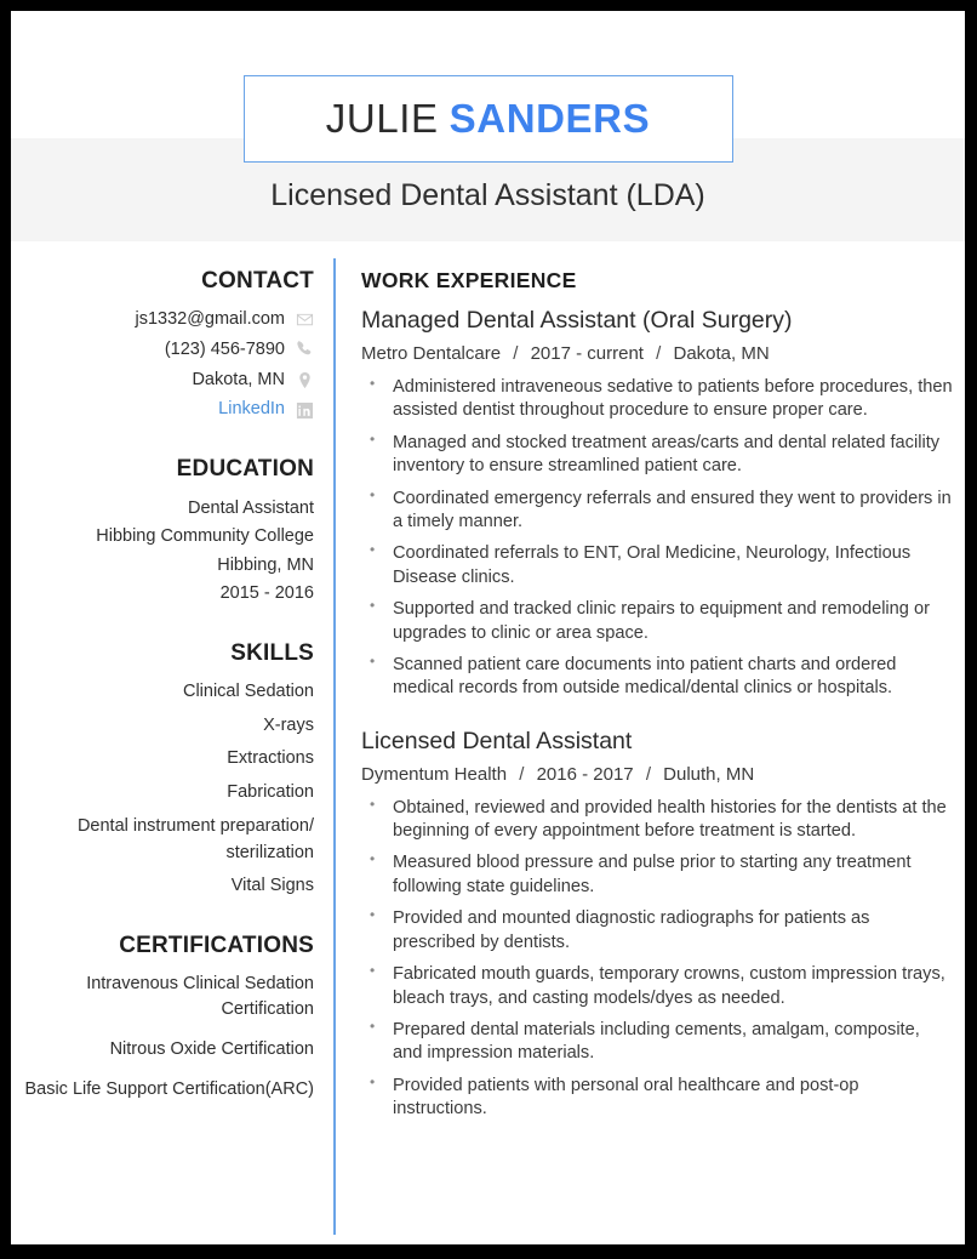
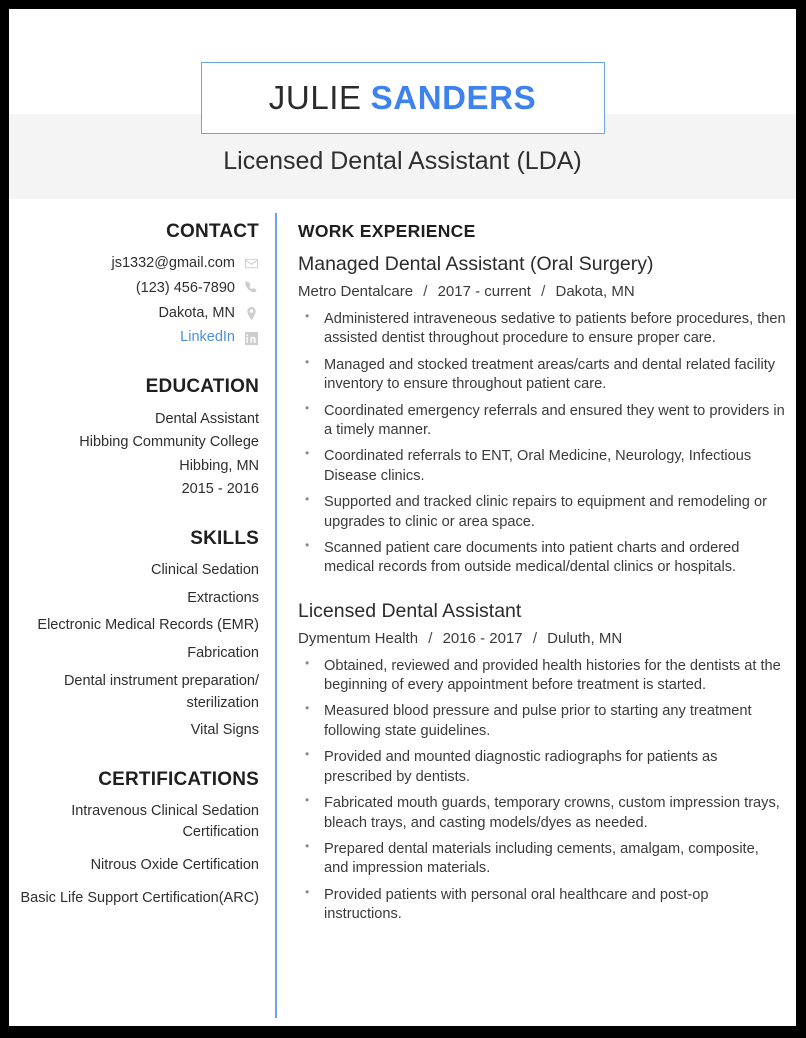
  JULIE SANDERS
  Licensed Dental Assistant (LDA)
  CONTACT
  js1332@gmail.com
  (123) 456-7890
  Dakota, MN
  LinkedIn
  EDUCATION
  Dental Assistant
  Hibbing Community College
  Hibbing, MN
  2015 - 2016
  SKILLS
  Clinical Sedation
- X-rays
  Extractions
+ Electronic Medical Records (EMR)
  Fabrication
  Dental instrument preparation/ sterilization
  Vital Signs
  CERTIFICATIONS
  Intravenous Clinical Sedation Certification
  Nitrous Oxide Certification
  Basic Life Support Certification(ARC)
  WORK EXPERIENCE
  Managed Dental Assistant (Oral Surgery)
  Metro Dentalcare / 2017 - current / Dakota, MN
  Administered intraveneous sedative to patients before procedures, then assisted dentist throughout procedure to ensure proper care.
- Managed and stocked treatment areas/carts and dental related facility inventory to ensure streamlined patient care.
+ Managed and stocked treatment areas/carts and dental related facility inventory to ensure throughout patient care.
  Coordinated emergency referrals and ensured they went to providers in a timely manner.
  Coordinated referrals to ENT, Oral Medicine, Neurology, Infectious Disease clinics.
  Supported and tracked clinic repairs to equipment and remodeling or upgrades to clinic or area space.
  Scanned patient care documents into patient charts and ordered medical records from outside medical/dental clinics or hospitals.
  Licensed Dental Assistant
  Dymentum Health / 2016 - 2017 / Duluth, MN
  Obtained, reviewed and provided health histories for the dentists at the beginning of every appointment before treatment is started.
  Measured blood pressure and pulse prior to starting any treatment following state guidelines.
  Provided and mounted diagnostic radiographs for patients as prescribed by dentists.
  Fabricated mouth guards, temporary crowns, custom impression trays, bleach trays, and casting models/dyes as needed.
  Prepared dental materials including cements, amalgam, composite, and impression materials.
  Provided patients with personal oral healthcare and post-op instructions.
